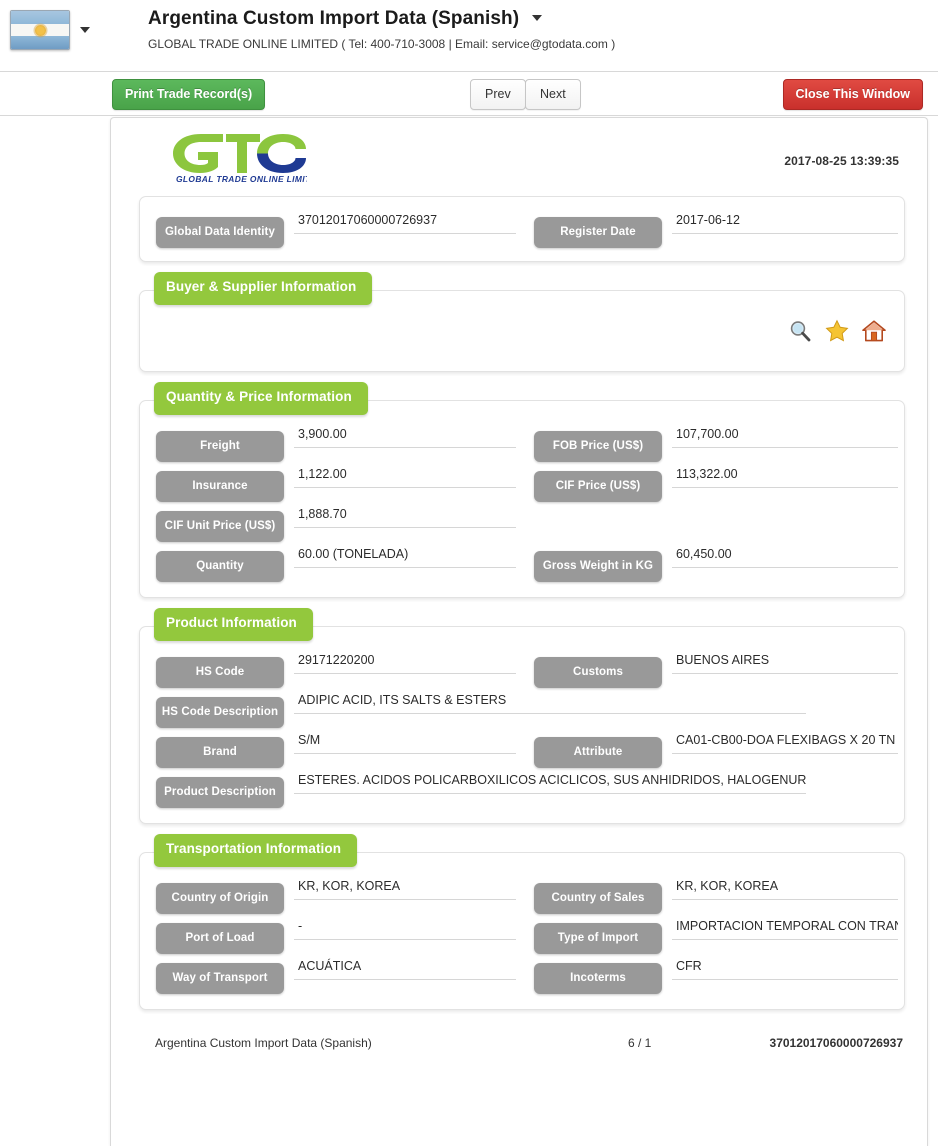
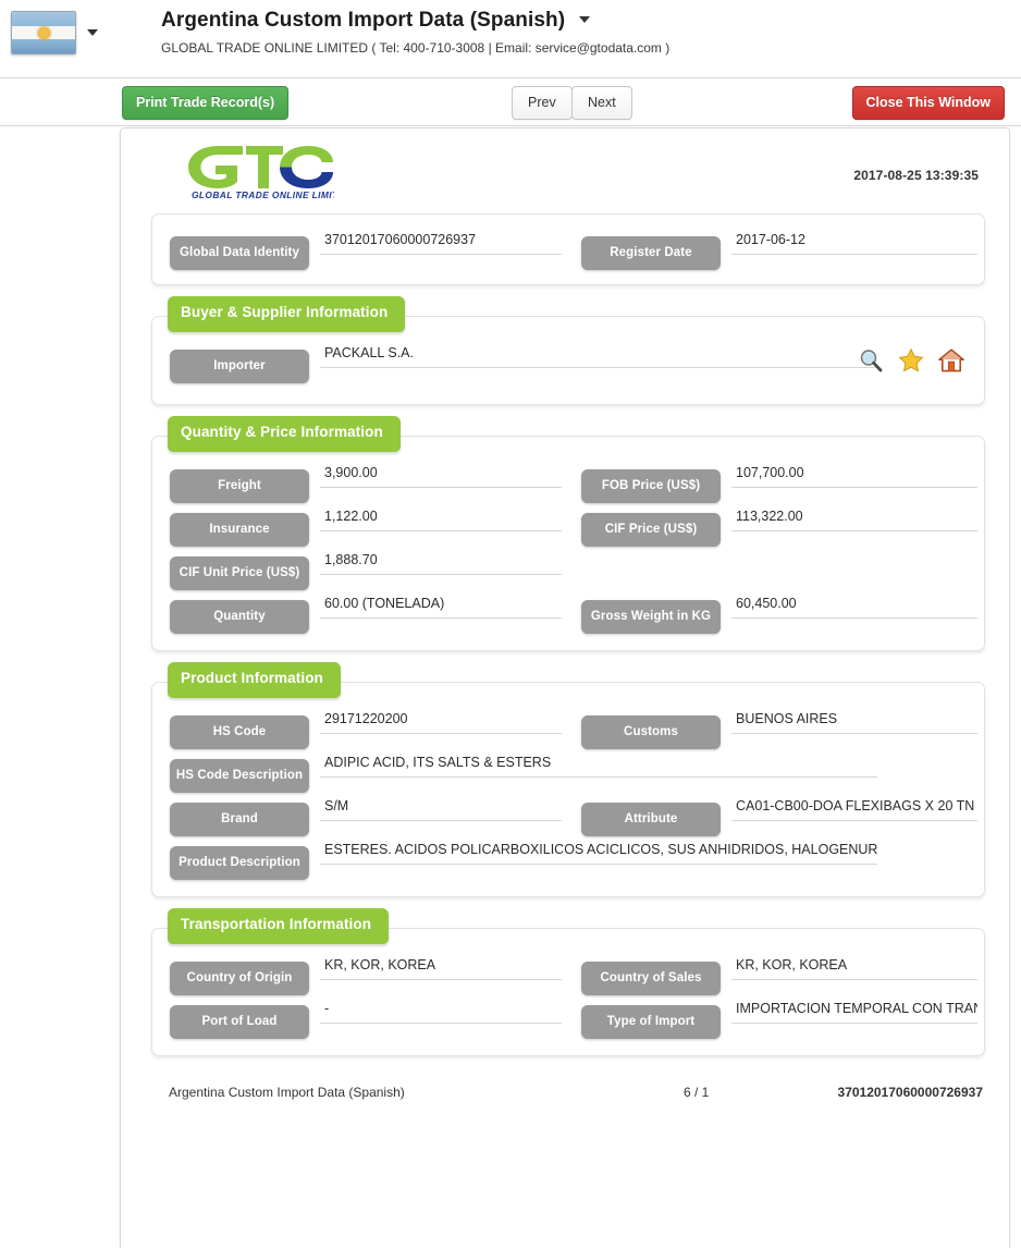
  Argentina Custom Import Data (Spanish)
  GLOBAL TRADE ONLINE LIMITED ( Tel: 400-710-3008 | Email: service@gtodata.com )
  Print Trade Record(s)
  Prev
  Next
  Close This Window
  GLOBAL TRADE ONLINE LIMI
  2017-08-25 13:39:35
  Global Data Identity
  37012017060000726937
  Register Date
  2017-06-12
  Buyer & Supplier Information
+ Importer
+ PACKALL S.A.
  Quantity & Price Information
  Freight
  3,900.00
  FOB Price (US$)
  107,700.00
  Insurance
  1,122.00
  CIF Price (US$)
  113,322.00
  CIF Unit Price (US$)
  1,888.70
  Quantity
  60.00 (TONELADA)
  Gross Weight in KG
  60,450.00
  Product Information
  HS Code
  29171220200
  Customs
  BUENOS AIRES
  HS Code Description
  ADIPIC ACID, ITS SALTS & ESTERS
  Brand
  S/M
  Attribute
  CA01-CB00-DOA FLEXIBAGS X 20 TN
  Product Description
  ESTERES. ACIDOS POLICARBOXILICOS ACICLICOS, SUS ANHIDRIDOS, HALOGENUR
  Transportation Information
  Country of Origin
  KR, KOR, KOREA
  Country of Sales
  KR, KOR, KOREA
  Port of Load
  -
  Type of Import
  IMPORTACION TEMPORAL CON TRA
- Way of Transport
- ACUÁTICA
- Incoterms
- CFR
  Argentina Custom Import Data (Spanish)
  6 / 1
  37012017060000726937
